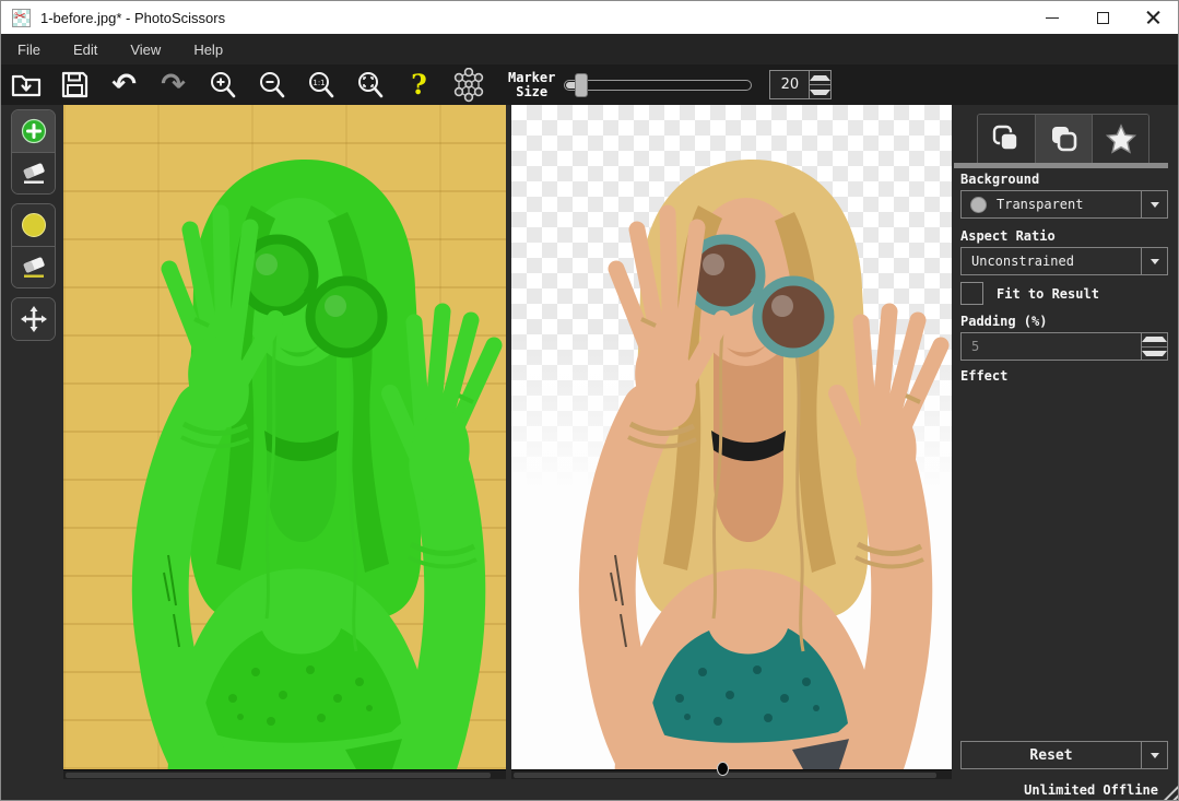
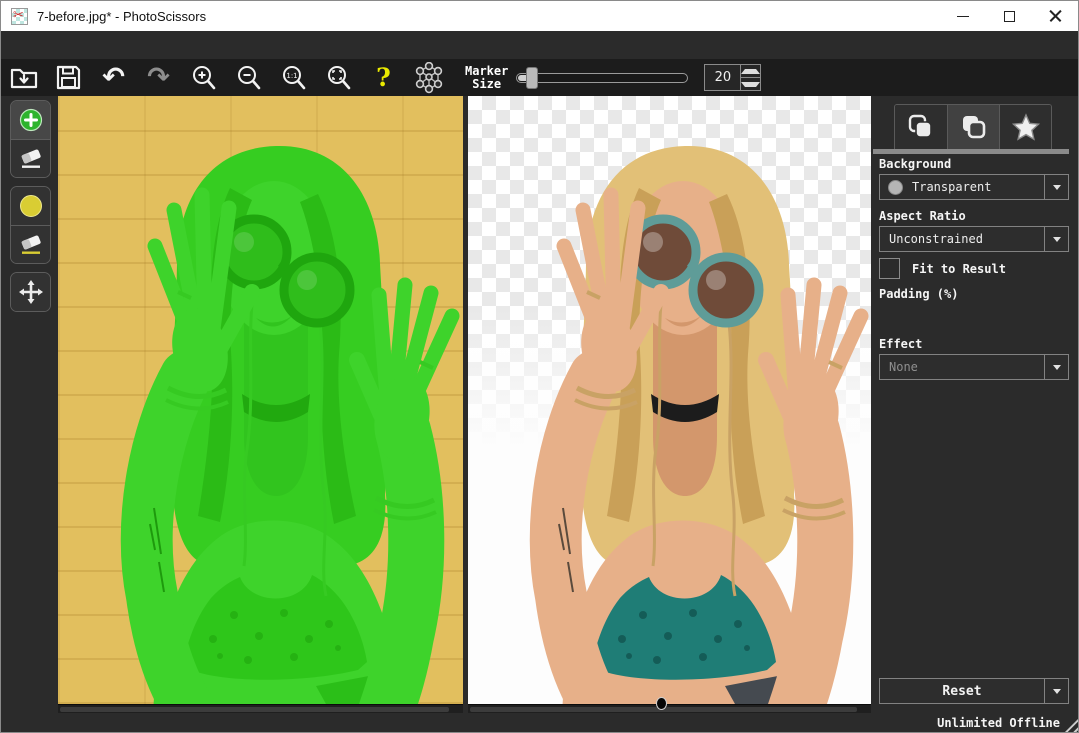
  ✂
- 1-before.jpg* - PhotoScissors
+ 7-before.jpg* - PhotoScissors
- File
- Edit
- View
- Help
  ↶
  ↷
  1:1
  ?
  Marker
  Size
  20
  Background
  Transparent
  Aspect Ratio
  Unconstrained
  Fit to Result
  Padding (%)
- 5
  Effect
+ None
  Reset
  Unlimited Offline
